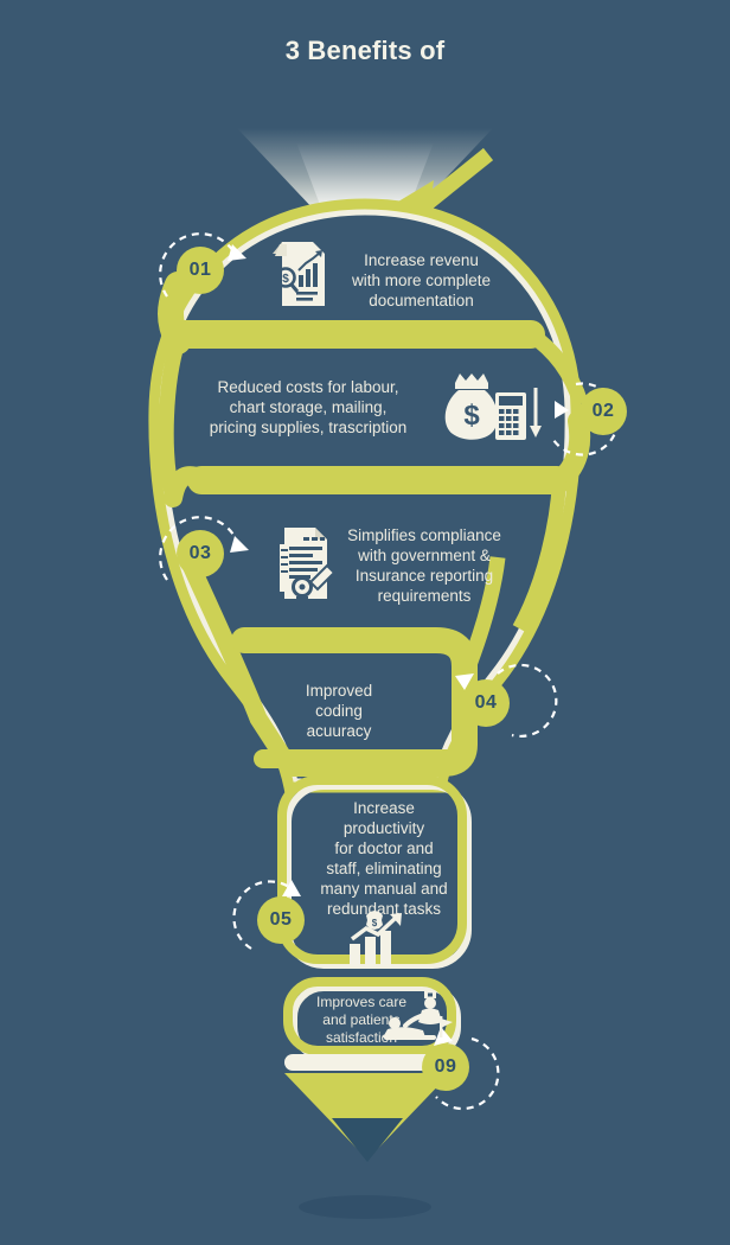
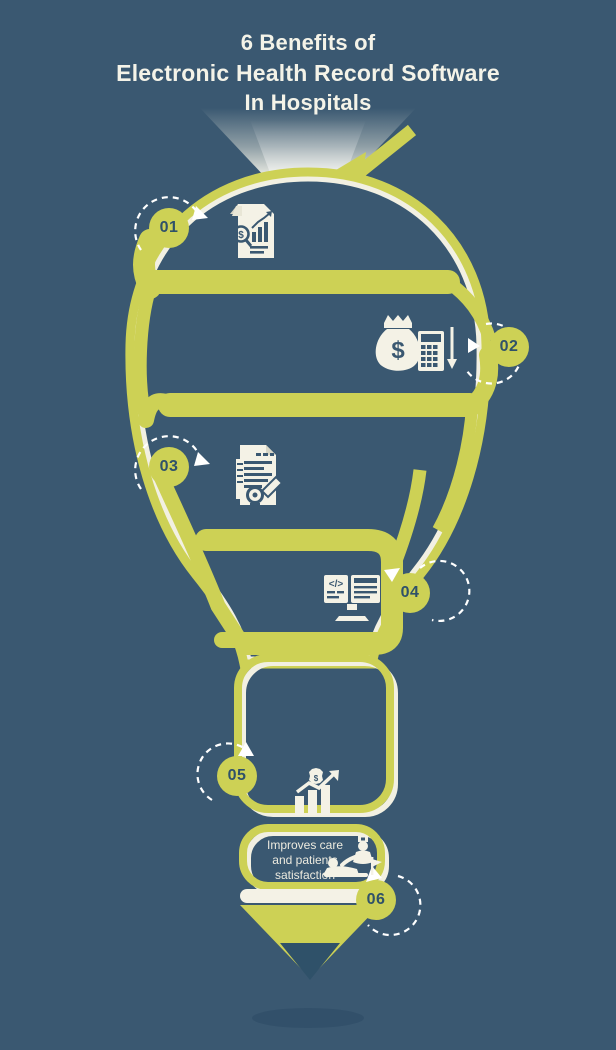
- 3 Benefits of
+ 6 Benefits of
+ Electronic Health Record Software
+ In Hospitals
  01
  02
  03
  04
  05
- 09
+ 06
- Increase revenu
- with more complete
- documentation
- Reduced costs for labour,
- chart storage, mailing,
- pricing supplies, trascription
- Simplifies compliance
- with government &
- Insurance reporting
- requirements
- Improved
- coding
- acuuracy
- Increase
- productivity
- for doctor and
- staff, eliminating
- many manual and
- redundant tasks
  Improves care
  and patien
  satisfacti
  $
  $
+ </>
  $
